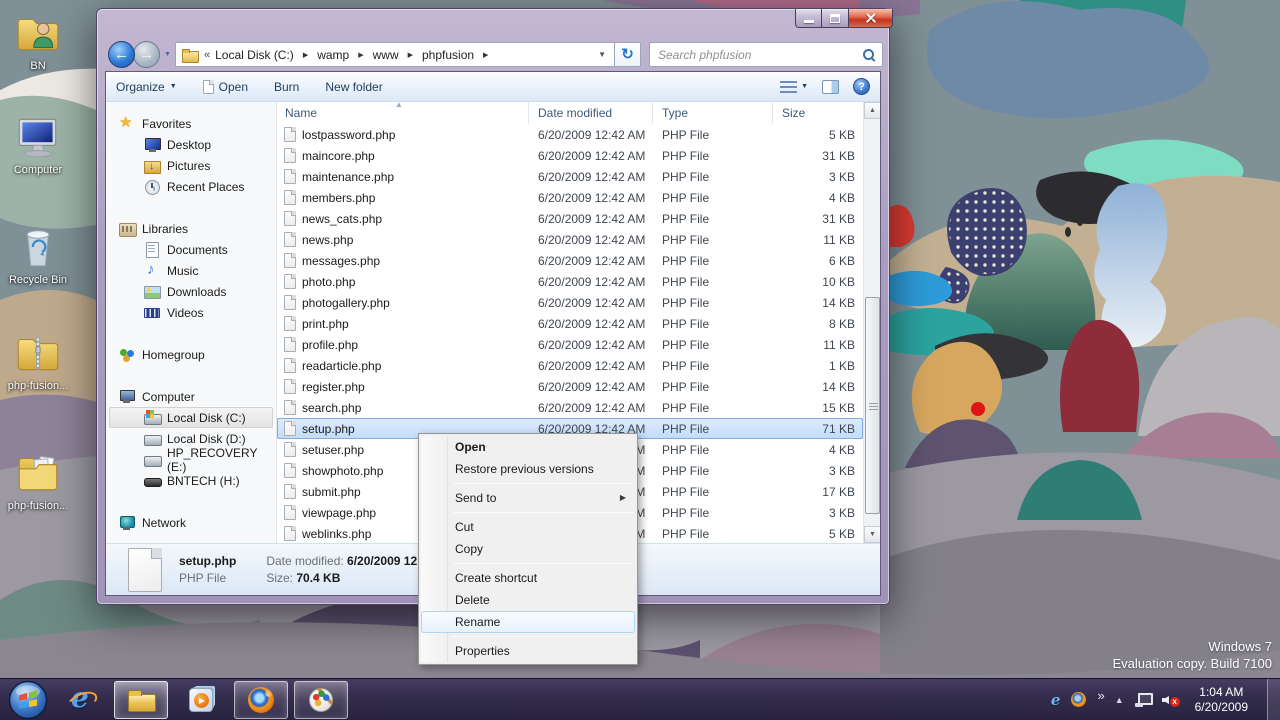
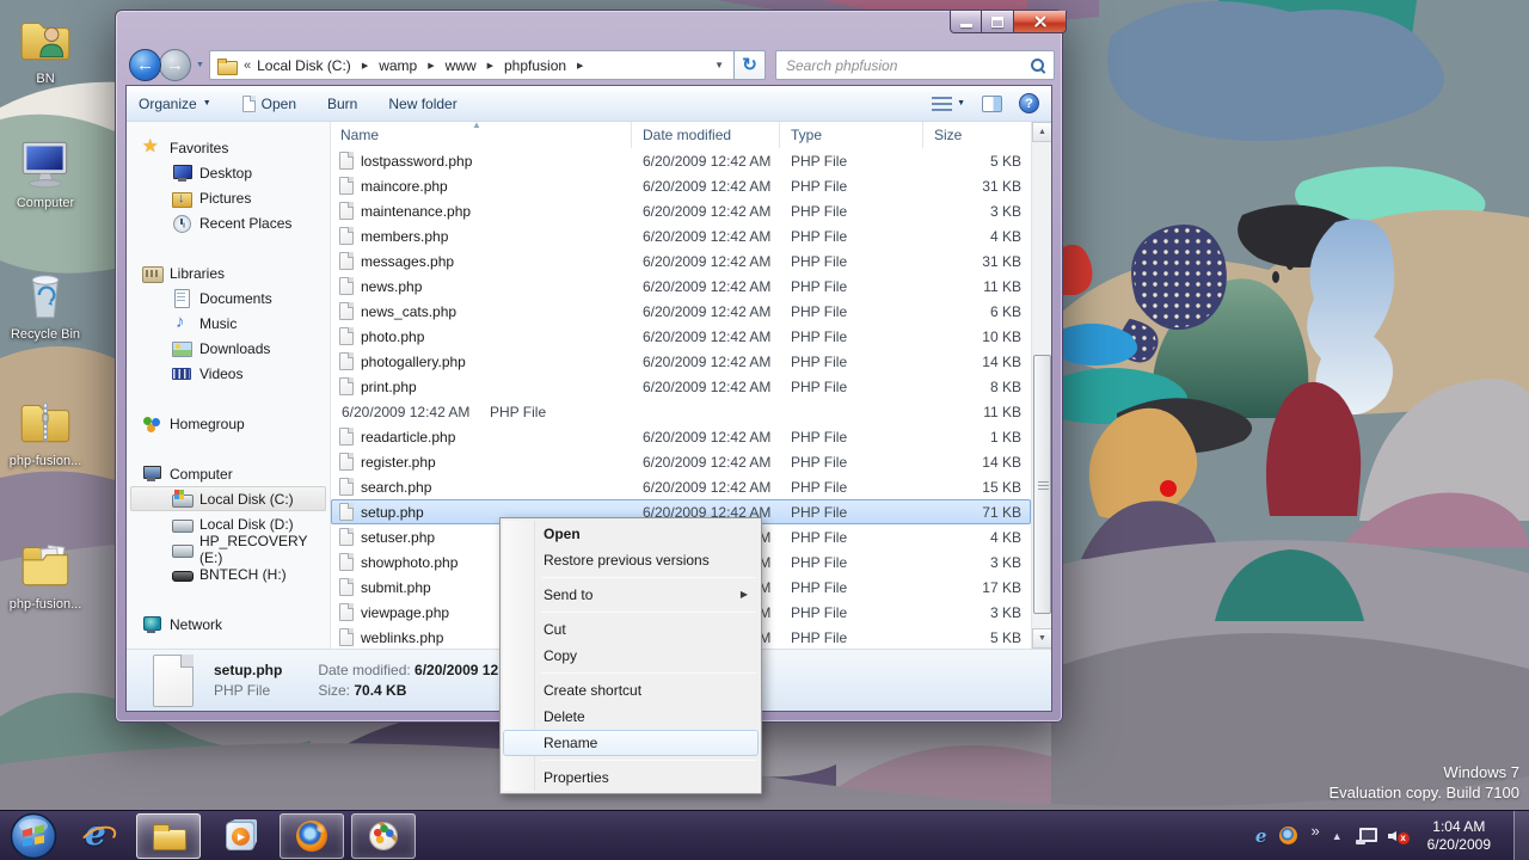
  BN
  Computer
  Recycle Bin
  php-fusion...
  php-fusion...
  Windows 7
  Evaluation copy. Build 7100
  ←
  →
  «
  Local Disk (C:)
  wamp
  www
  phpfusion
  ▼
  ↻
  Search phpfusion
  Organize
  Open
  Burn
  New folder
  ?
  Favorites
  Desktop
  Pictures
  Recent Places
  Libraries
  Documents
  Music
  Downloads
  Videos
  Homegroup
  Computer
  Local Disk (C:)
  Local Disk (D:)
  HP_RECOVERY (E:)
  BNTECH (H:)
  Network
  Name
  ▲
  Date modified
  Type
  Size
  lostpassword.php
  6/20/2009 12:42 AM
  PHP File
  5 KB
  maincore.php
  6/20/2009 12:42 AM
  PHP File
  31 KB
  maintenance.php
  6/20/2009 12:42 AM
  PHP File
  3 KB
  members.php
  6/20/2009 12:42 AM
  PHP File
  4 KB
- news_cats.php
+ messages.php
  6/20/2009 12:42 AM
  PHP File
  31 KB
  news.php
  6/20/2009 12:42 AM
  PHP File
  11 KB
- messages.php
+ news_cats.php
  6/20/2009 12:42 AM
  PHP File
  6 KB
  photo.php
  6/20/2009 12:42 AM
  PHP File
  10 KB
  photogallery.php
  6/20/2009 12:42 AM
  PHP File
  14 KB
  print.php
  6/20/2009 12:42 AM
  PHP File
  8 KB
- profile.php
  6/20/2009 12:42 AM
  PHP File
  11 KB
  readarticle.php
  6/20/2009 12:42 AM
  PHP File
  1 KB
  register.php
  6/20/2009 12:42 AM
  PHP File
  14 KB
  search.php
  6/20/2009 12:42 AM
  PHP File
  15 KB
  setup.php
  6/20/2009 12:42 AM
  PHP File
  71 KB
  setuser.php
  PHP File
  4 KB
  showphoto.php
  PHP File
  3 KB
  submit.php
  PHP File
  17 KB
  viewpage.php
  PHP File
  3 KB
  weblinks.php
  PHP File
  5 KB
  setup.php
  Date modified: 6/20/2009 12
  PHP File
  Size: 70.4 KB
  Open
  Restore previous versions
  Send to
  ▶
  Cut
  Copy
  Create shortcut
  Delete
  Rename
  Properties
  e
  »
  ▲
  x
  1:04 AM
  6/20/2009
